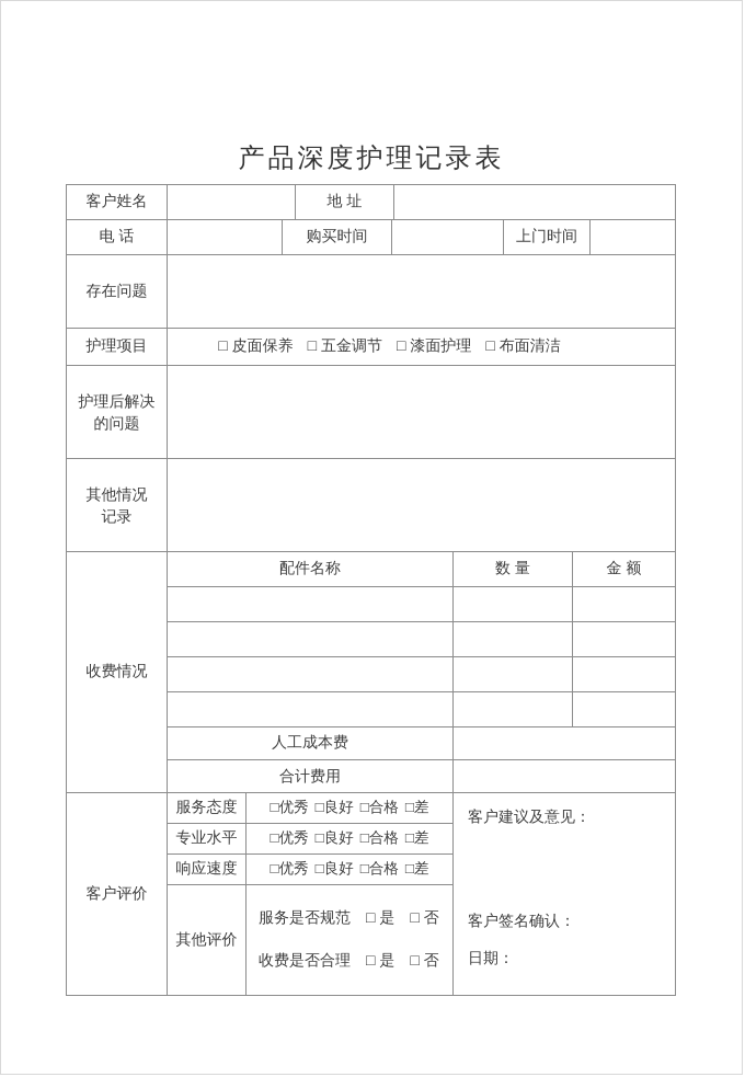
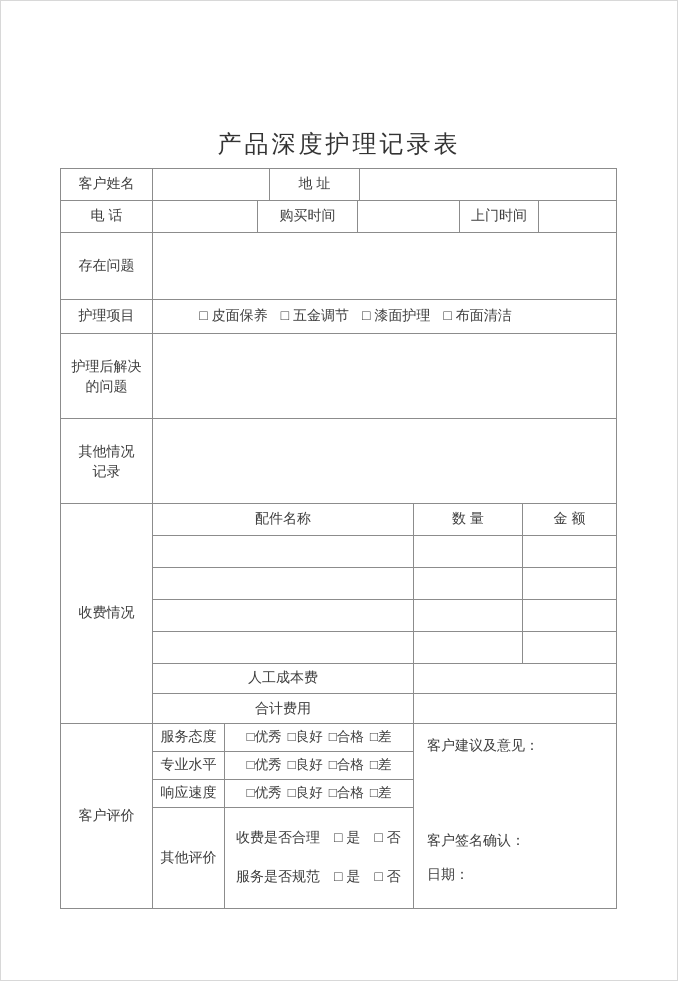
  产品深度护理记录表
  客户姓名
  地 址
  电 话
  购买时间
  上门时间
  存在问题
  护理项目
  □ 皮面保养
  □ 五金调节
  □ 漆面护理
  □ 布面清洁
  护理后解决
  的问题
  其他情况
  记录
  收费情况
  配件名称
  数 量
  金 额
  人工成本费
  合计费用
  客户评价
  服务态度
  □优秀
  □良好
  □合格
  □差
  专业水平
  □优秀
  □良好
  □合格
  □差
  响应速度
  □优秀
  □良好
  □合格
  □差
  其他评价
- 服务是否规范
+ 收费是否合理
  □ 是
  □ 否
- 收费是否合理
+ 服务是否规范
  □ 是
  □ 否
  客户建议及意见：
  客户签名确认：
  日期：
